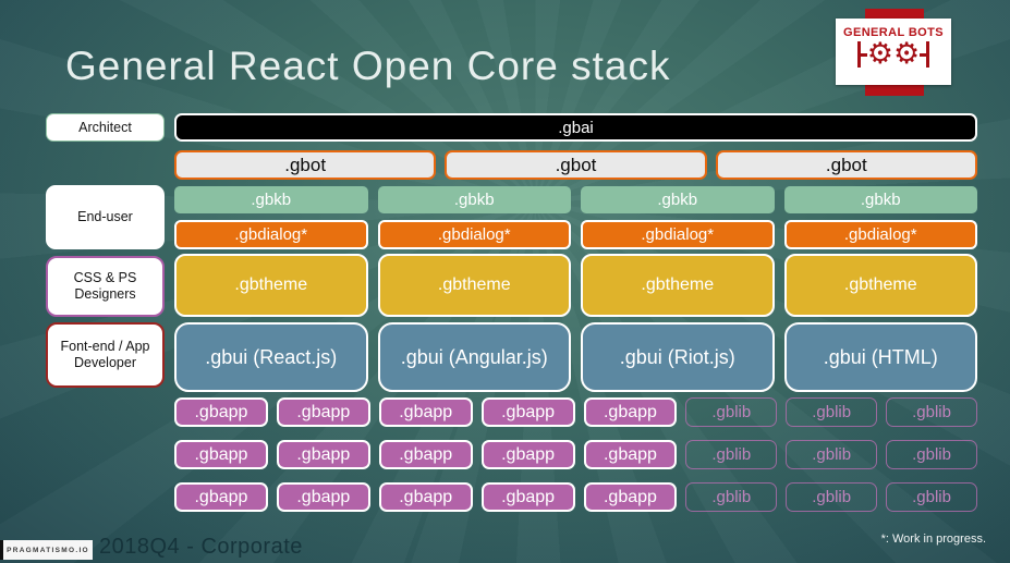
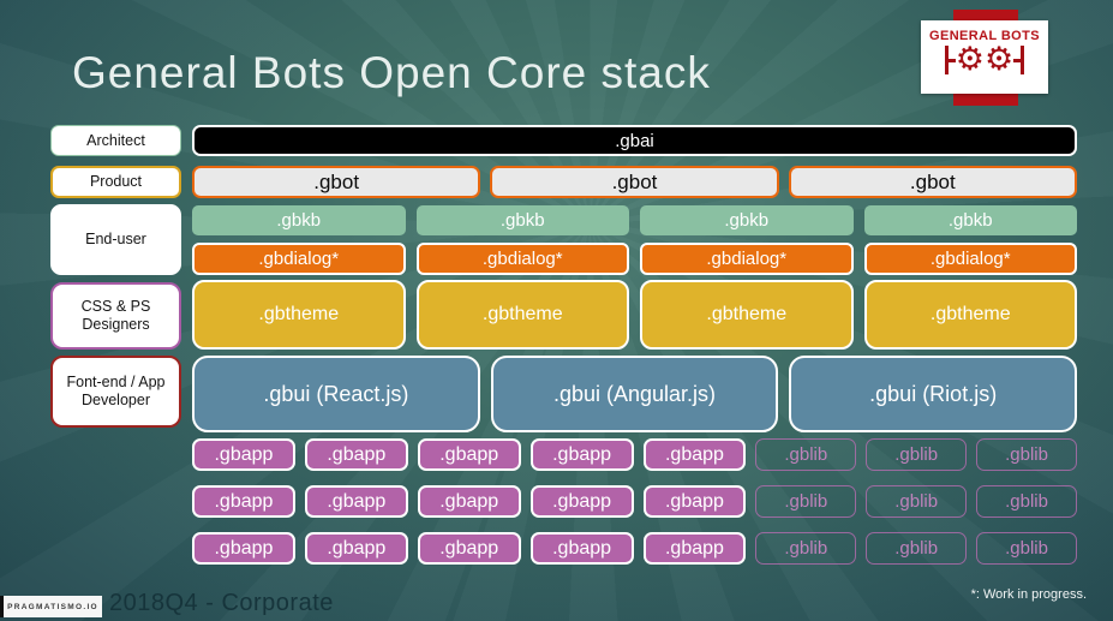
- General React Open Core stack
+ General Bots Open Core stack
  GENERAL BOTS
  ⚙
  ⚙
  Architect
+ Product
  End-user
  CSS & PS Designers
  Font-end / App Developer
  .gbai
  .gbot
  .gbot
  .gbot
  .gbkb
  .gbkb
  .gbkb
  .gbkb
  .gbdialog*
  .gbdialog*
  .gbdialog*
  .gbdialog*
  .gbtheme
  .gbtheme
  .gbtheme
  .gbtheme
  .gbui (React.js)
  .gbui (Angular.js)
  .gbui (Riot.js)
- .gbui (HTML)
  .gbapp
  .gbapp
  .gbapp
  .gbapp
  .gbapp
  .gblib
  .gblib
  .gblib
  .gbapp
  .gbapp
  .gbapp
  .gbapp
  .gbapp
  .gblib
  .gblib
  .gblib
  .gbapp
  .gbapp
  .gbapp
  .gbapp
  .gbapp
  .gblib
  .gblib
  .gblib
  2018Q4 - Corporate
  *: Work in progress.
